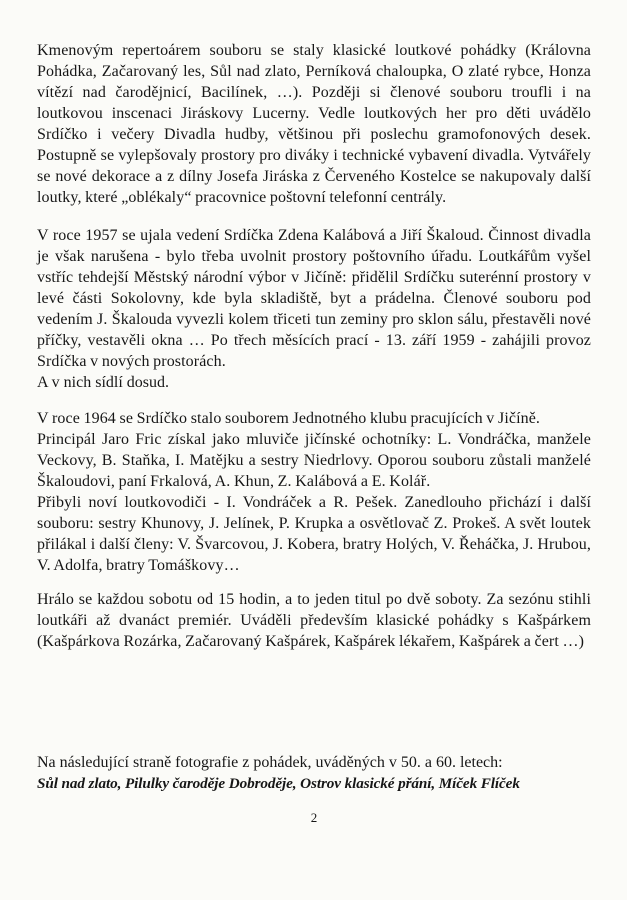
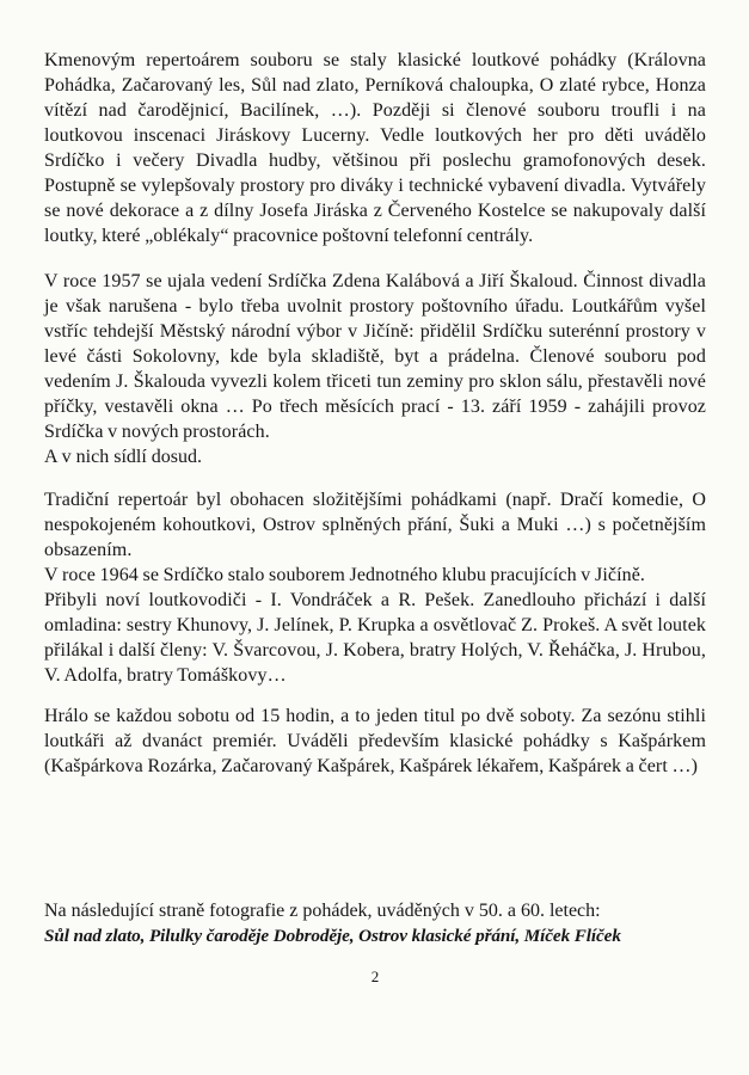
  Kmenovým repertoárem souboru se staly klasické loutkové pohádky (Královna Pohádka, Začarovaný les, Sůl nad zlato, Perníková chaloupka, O zlaté rybce, Honza vítězí nad čarodějnicí, Bacilínek, …). Později si členové souboru troufli i na loutkovou inscenaci Jiráskovy Lucerny. Vedle loutkových her pro děti uvádělo Srdíčko i večery Divadla hudby, většinou při poslechu gramofonových desek. Postupně se vylepšovaly prostory pro diváky i technické vybavení divadla. Vytvářely se nové dekorace a z dílny Josefa Jiráska z Červeného Kostelce se nakupovaly další loutky, které „oblékaly“ pracovnice poštovní telefonní centrály.
  V roce 1957 se ujala vedení Srdíčka Zdena Kalábová a Jiří Škaloud. Činnost divadla je však narušena - bylo třeba uvolnit prostory poštovního úřadu. Loutkářům vyšel vstříc tehdejší Městský národní výbor v Jičíně: přidělil Srdíčku suterénní prostory v levé části Sokolovny, kde byla skladiště, byt a prádelna. Členové souboru pod vedením J. Škalouda vyvezli kolem třiceti tun zeminy pro sklon sálu, přestavěli nové příčky, vestavěli okna … Po třech měsících prací - 13. září 1959 - zahájili provoz Srdíčka v nových prostorách.
  A v nich sídlí dosud.
+ Tradiční repertoár byl obohacen složitějšími pohádkami (např. Dračí komedie, O nespokojeném kohoutkovi, Ostrov splněných přání, Šuki a Muki …) s početnějším obsazením.
  V roce 1964 se Srdíčko stalo souborem Jednotného klubu pracujících v Jičíně.
- Principál Jaro Fric získal jako mluviče jičínské ochotníky: L. Vondráčka, manžele Veckovy, B. Staňka, I. Matějku a sestry Niedrlovy. Oporou souboru zůstali manželé Škaloudovi, paní Frkalová, A. Khun, Z. Kalábová a E. Kolář.
- Přibyli noví loutkovodiči - I. Vondráček a R. Pešek. Zanedlouho přichází i další souboru: sestry Khunovy, J. Jelínek, P. Krupka a osvětlovač Z. Prokeš. A svět loutek přilákal i další členy: V. Švarcovou, J. Kobera, bratry Holých, V. Řeháčka, J. Hrubou, V. Adolfa, bratry Tomáškovy…
+ Přibyli noví loutkovodiči - I. Vondráček a R. Pešek. Zanedlouho přichází i další omladina: sestry Khunovy, J. Jelínek, P. Krupka a osvětlovač Z. Prokeš. A svět loutek přilákal i další členy: V. Švarcovou, J. Kobera, bratry Holých, V. Řeháčka, J. Hrubou, V. Adolfa, bratry Tomáškovy…
  Hrálo se každou sobotu od 15 hodin, a to jeden titul po dvě soboty. Za sezónu stihli loutkáři až dvanáct premiér. Uváděli především klasické pohádky s Kašpárkem (Kašpárkova Rozárka, Začarovaný Kašpárek, Kašpárek lékařem, Kašpárek a čert …)
  Na následující straně fotografie z pohádek, uváděných v 50. a 60. letech:
  Sůl nad zlato, Pilulky čaroděje Dobroděje, Ostrov klasické přání, Míček Flíček
  2
